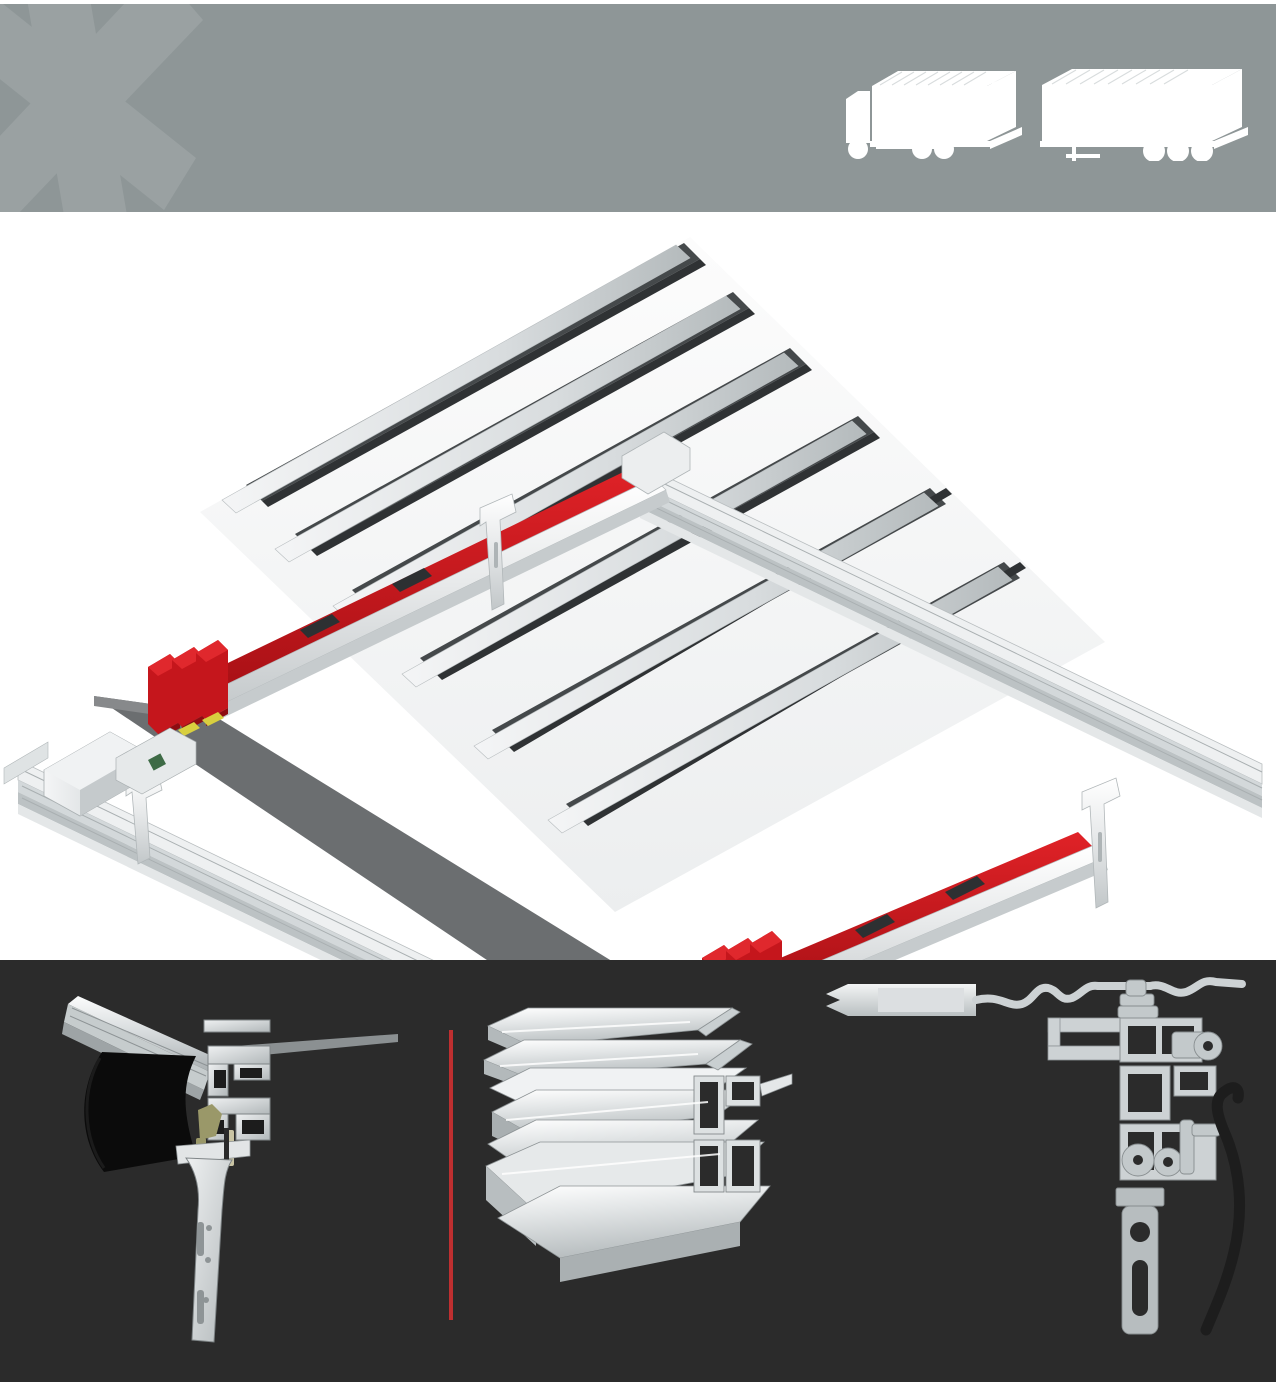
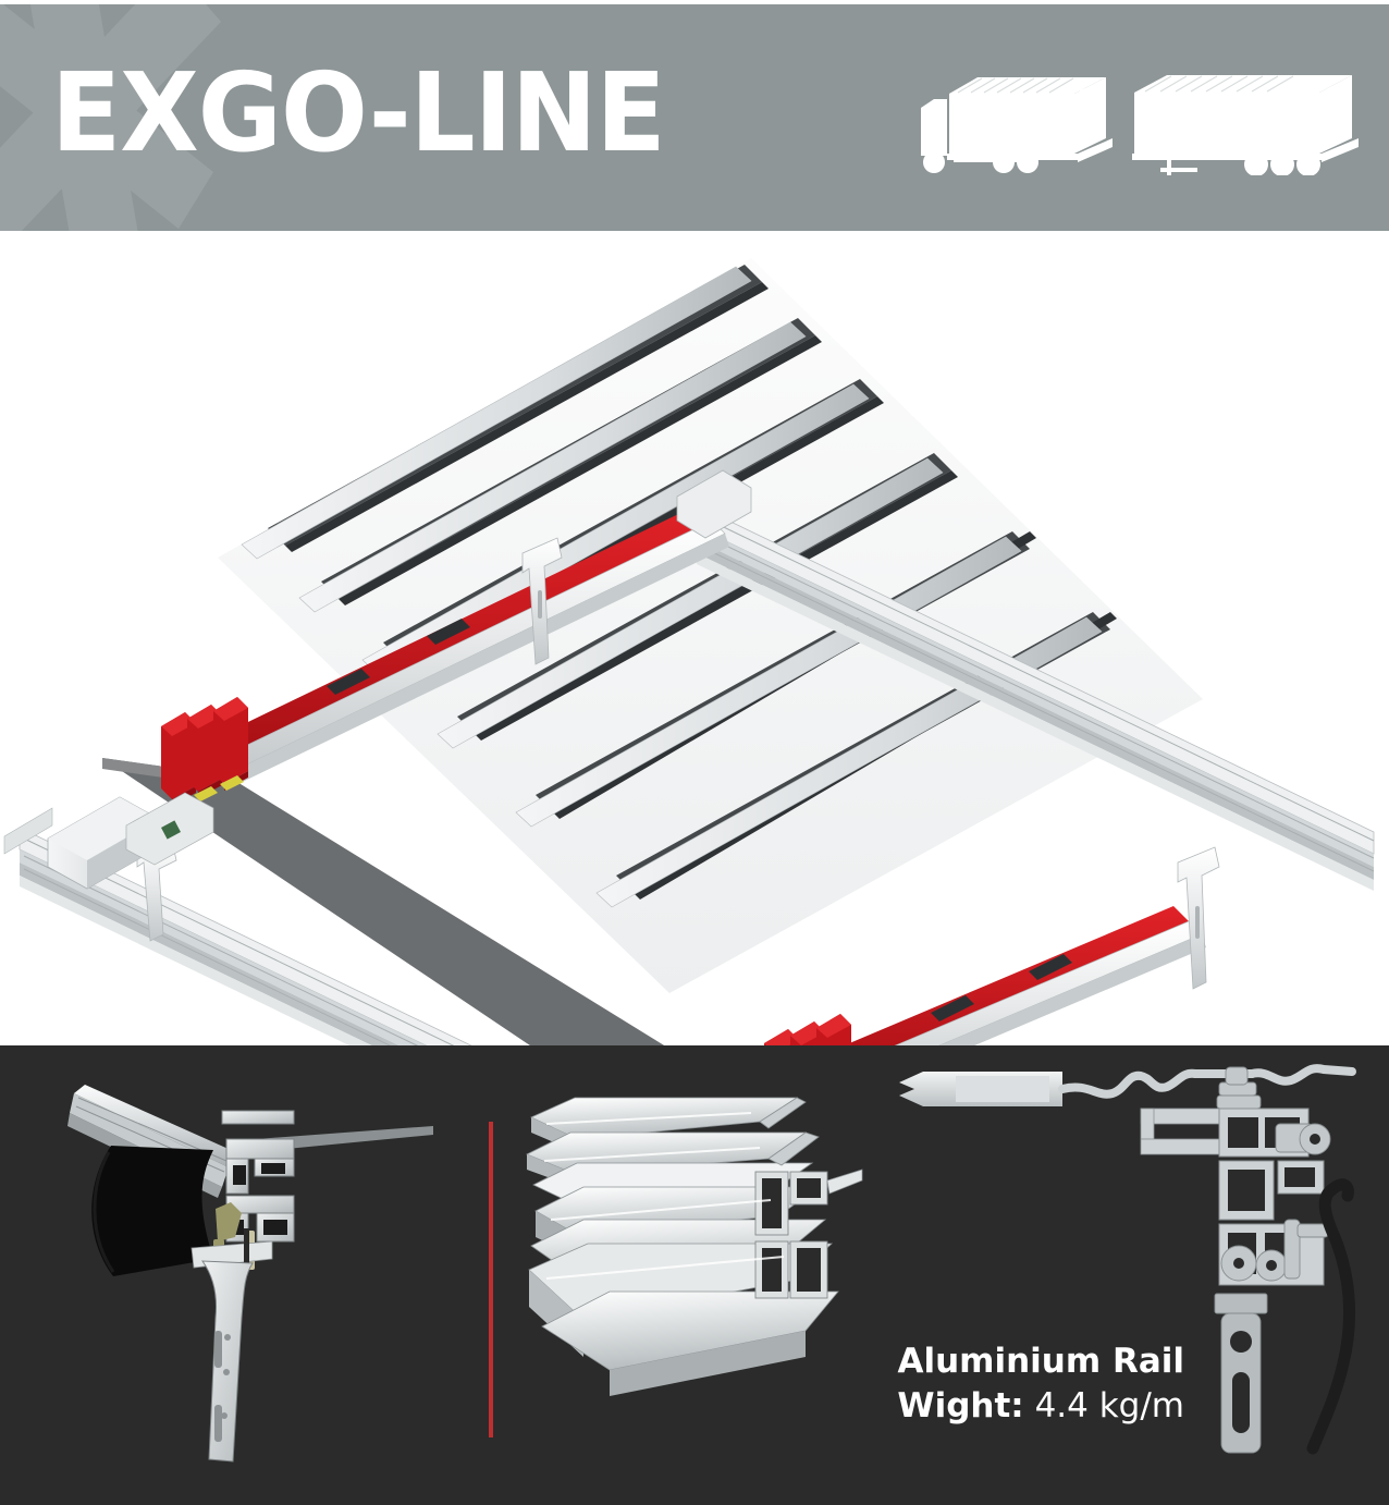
+ EXGO-LINE
+ Aluminium Rail
+ Wight: 4.4 kg/m
